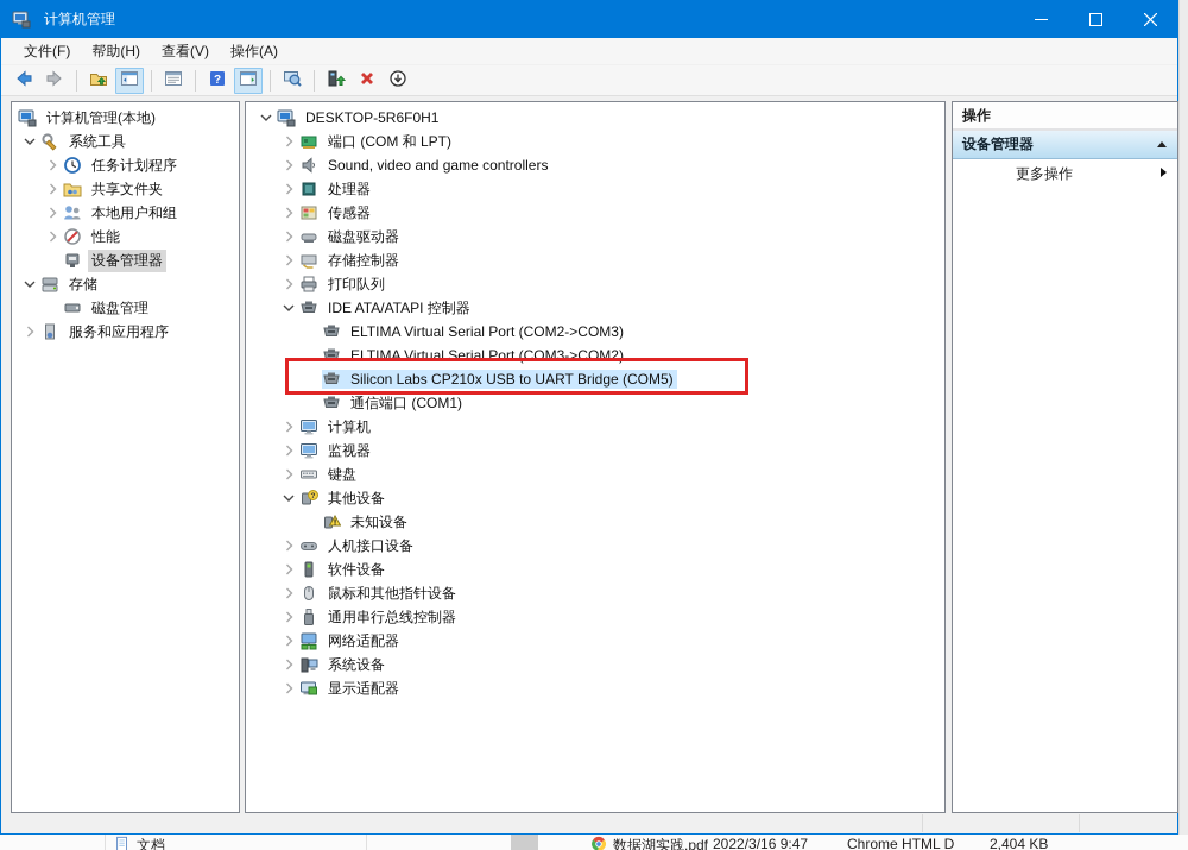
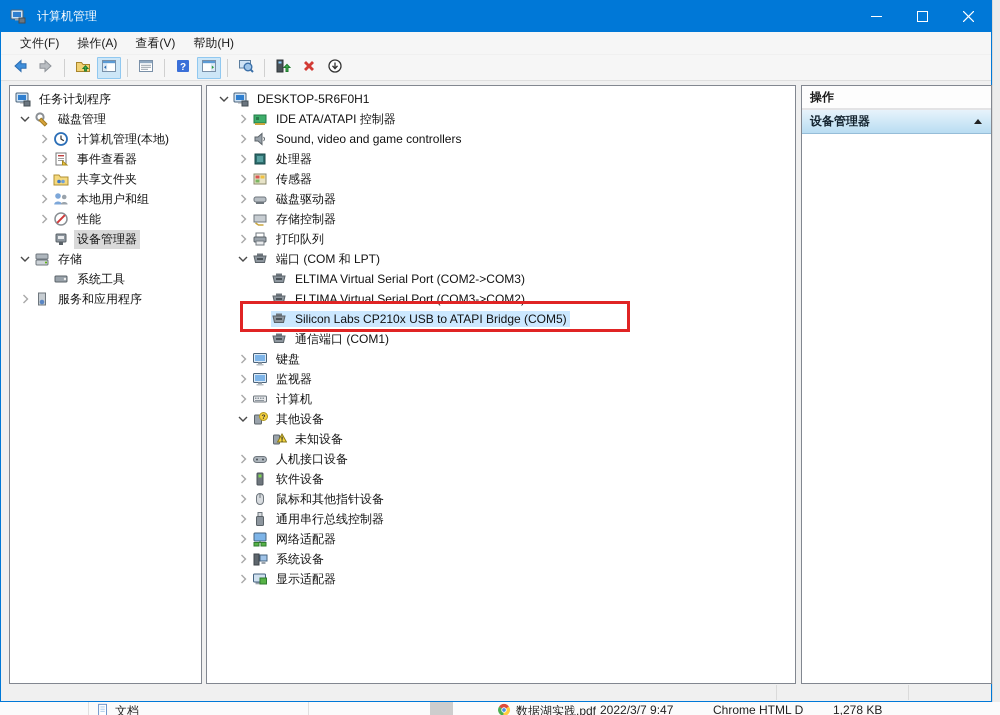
  计算机管理
  文件(F)
- 帮助(H)
+ 操作(A)
  查看(V)
- 操作(A)
+ 帮助(H)
  ?
- 计算机管理(本地)
+ 任务计划程序
- 系统工具
+ 磁盘管理
- 任务计划程序
+ 计算机管理(本地)
+ 事件查看器
  共享文件夹
  本地用户和组
  性能
  设备管理器
  存储
- 磁盘管理
+ 系统工具
  服务和应用程序
  DESKTOP-5R6F0H1
- 端口 (COM 和 LPT)
+ IDE ATA/ATAPI 控制器
  Sound, video and game controllers
  处理器
  传感器
  磁盘驱动器
  存储控制器
  打印队列
- IDE ATA/ATAPI 控制器
+ 端口 (COM 和 LPT)
  ELTIMA Virtual Serial Port (COM2->COM3)
  ELTIMA Virtual Serial Port (COM3->COM2)
- Silicon Labs CP210x USB to UART Bridge (COM5)
+ Silicon Labs CP210x USB to ATAPI Bridge (COM5)
  通信端口 (COM1)
- 计算机
+ 键盘
  监视器
- 键盘
+ 计算机
  其他设备
  未知设备
  人机接口设备
  软件设备
  鼠标和其他指针设备
  通用串行总线控制器
  网络适配器
  系统设备
  显示适配器
  操作
  设备管理器
- 更多操作
  文档
  数据湖实践.pdf
- 2022/3/16 9:47
+ 2022/3/7 9:47
  Chrome HTML D
- 2,404 KB
+ 1,278 KB
